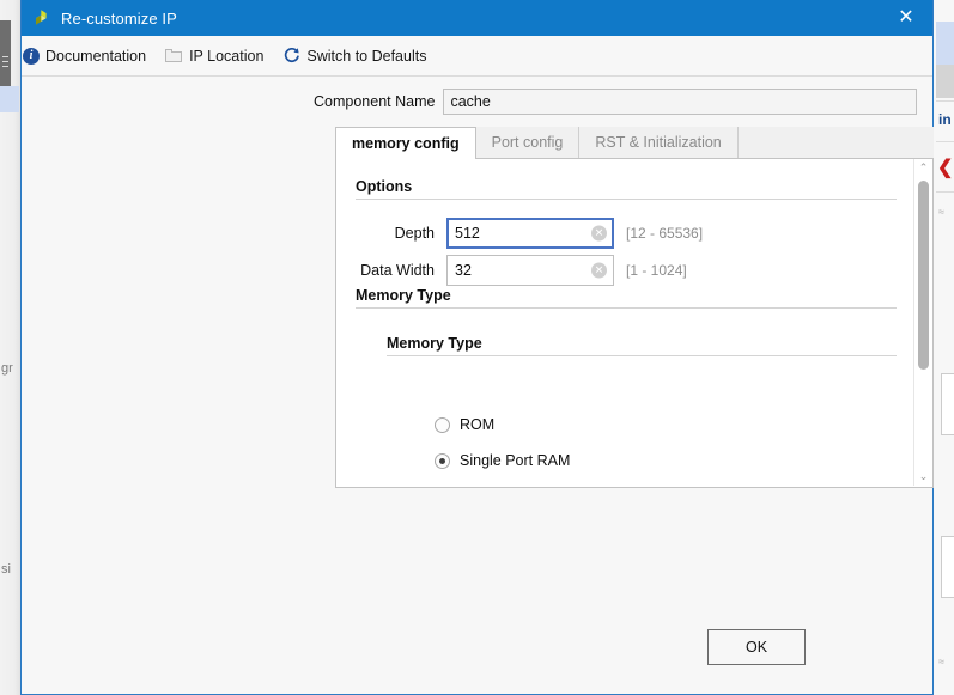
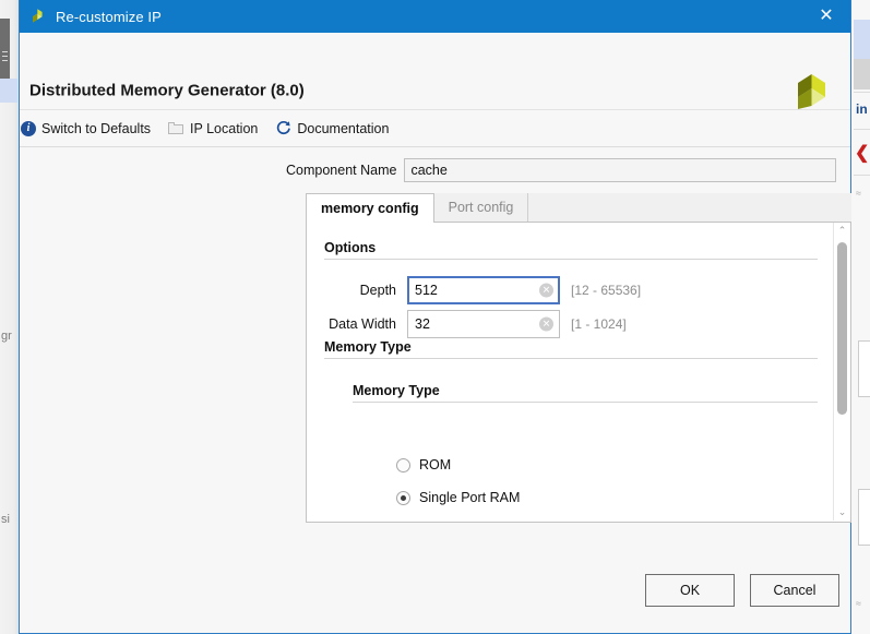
  gr
  si
  in
  ❮
  ≈
  ≈
  Re-customize IP
  ✕
+ Distributed Memory Generator (8.0)
  i
- Documentation
+ Switch to Defaults
  IP Location
- Switch to Defaults
+ Documentation
  Component Name
  cache
  memory config
  Port config
- RST & Initialization
  Options
  Depth
  512
  ✕
  [12 - 65536]
  Data Width
  32
  ✕
  [1 - 1024]
  Memory Type
  Memory Type
  ROM
  Single Port RAM
  ⌃
  ⌄
  OK
+ Cancel
